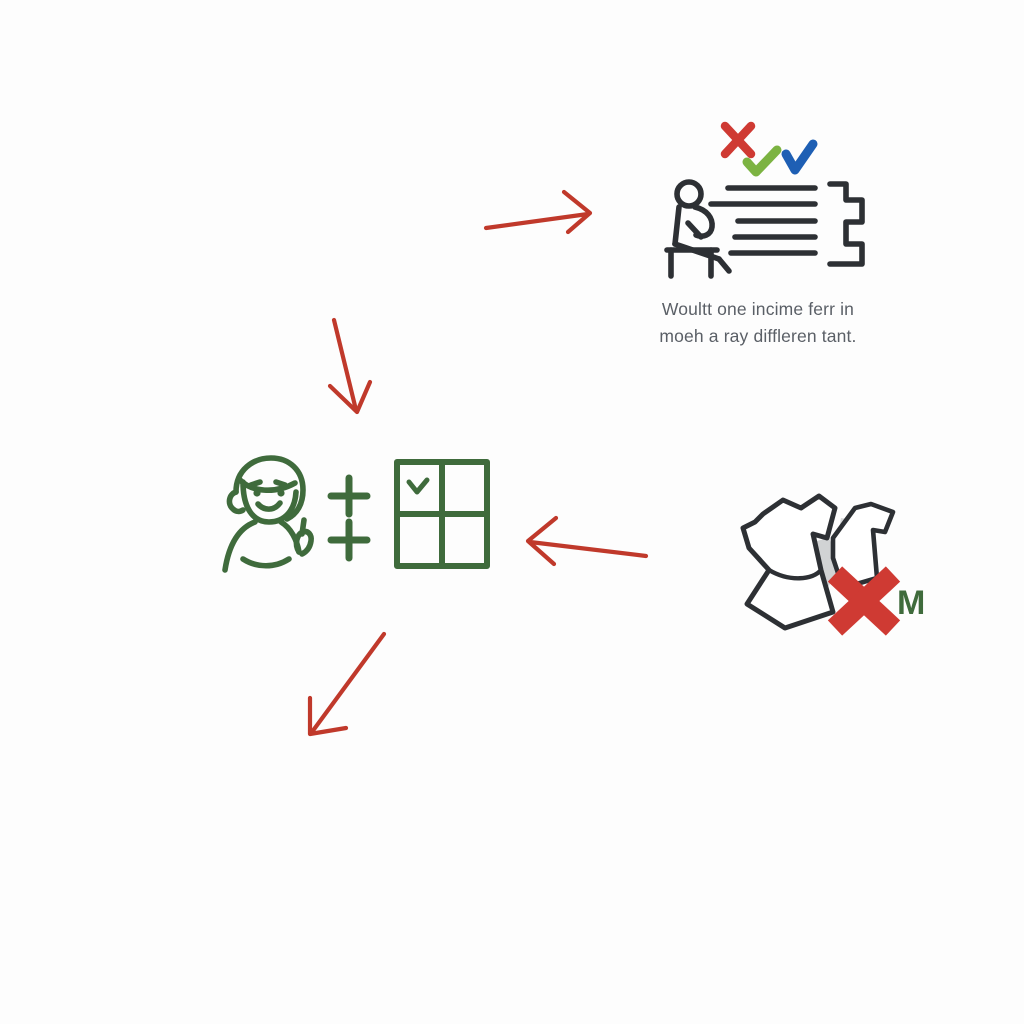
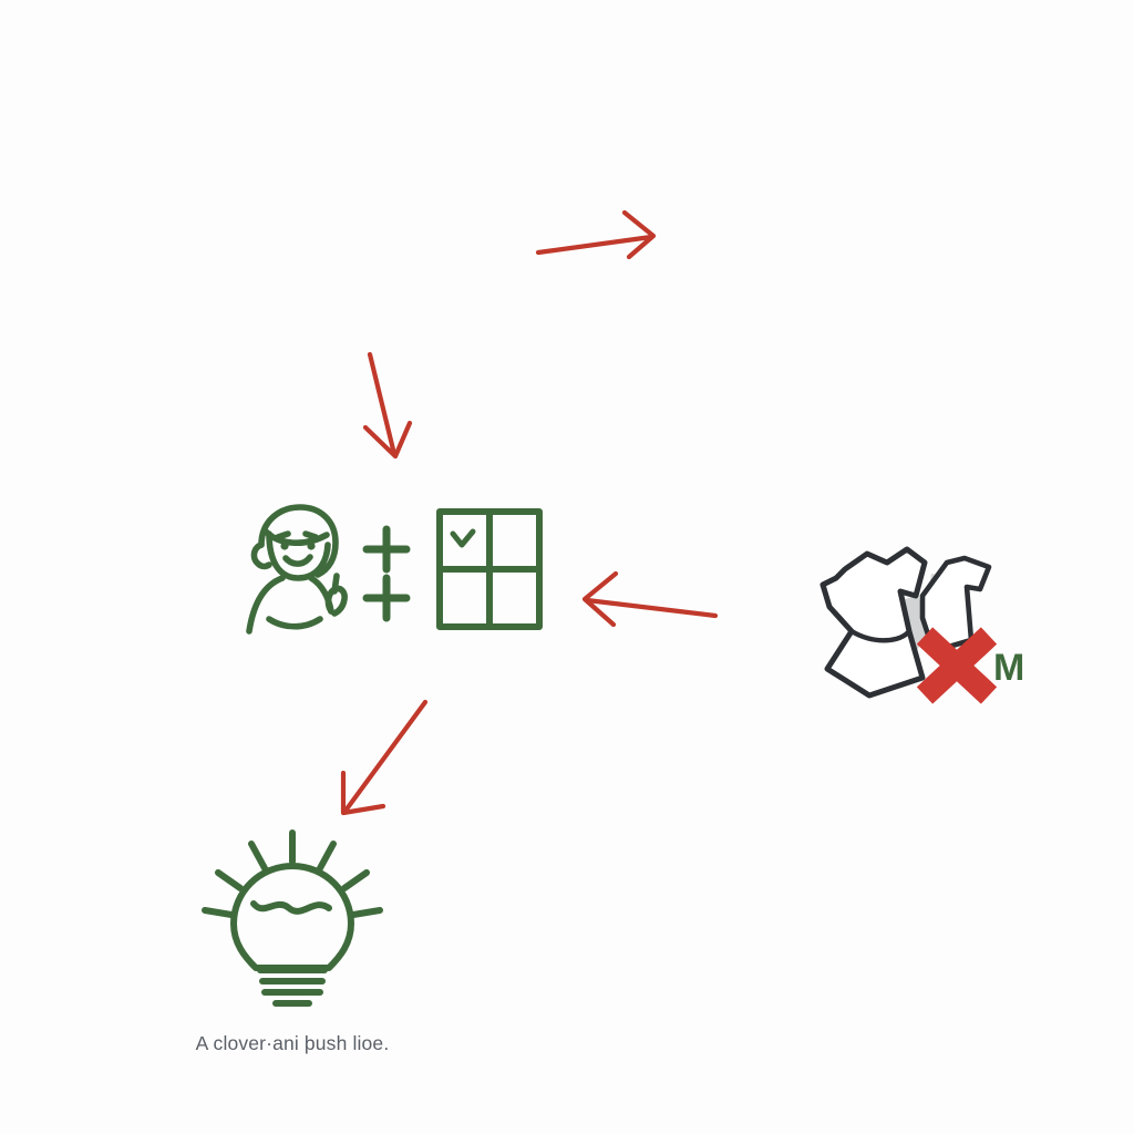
- Woultt one incime ferr in
- moeh a ray diffleren tant.
  M
+ A clover·ani þush lioe.
